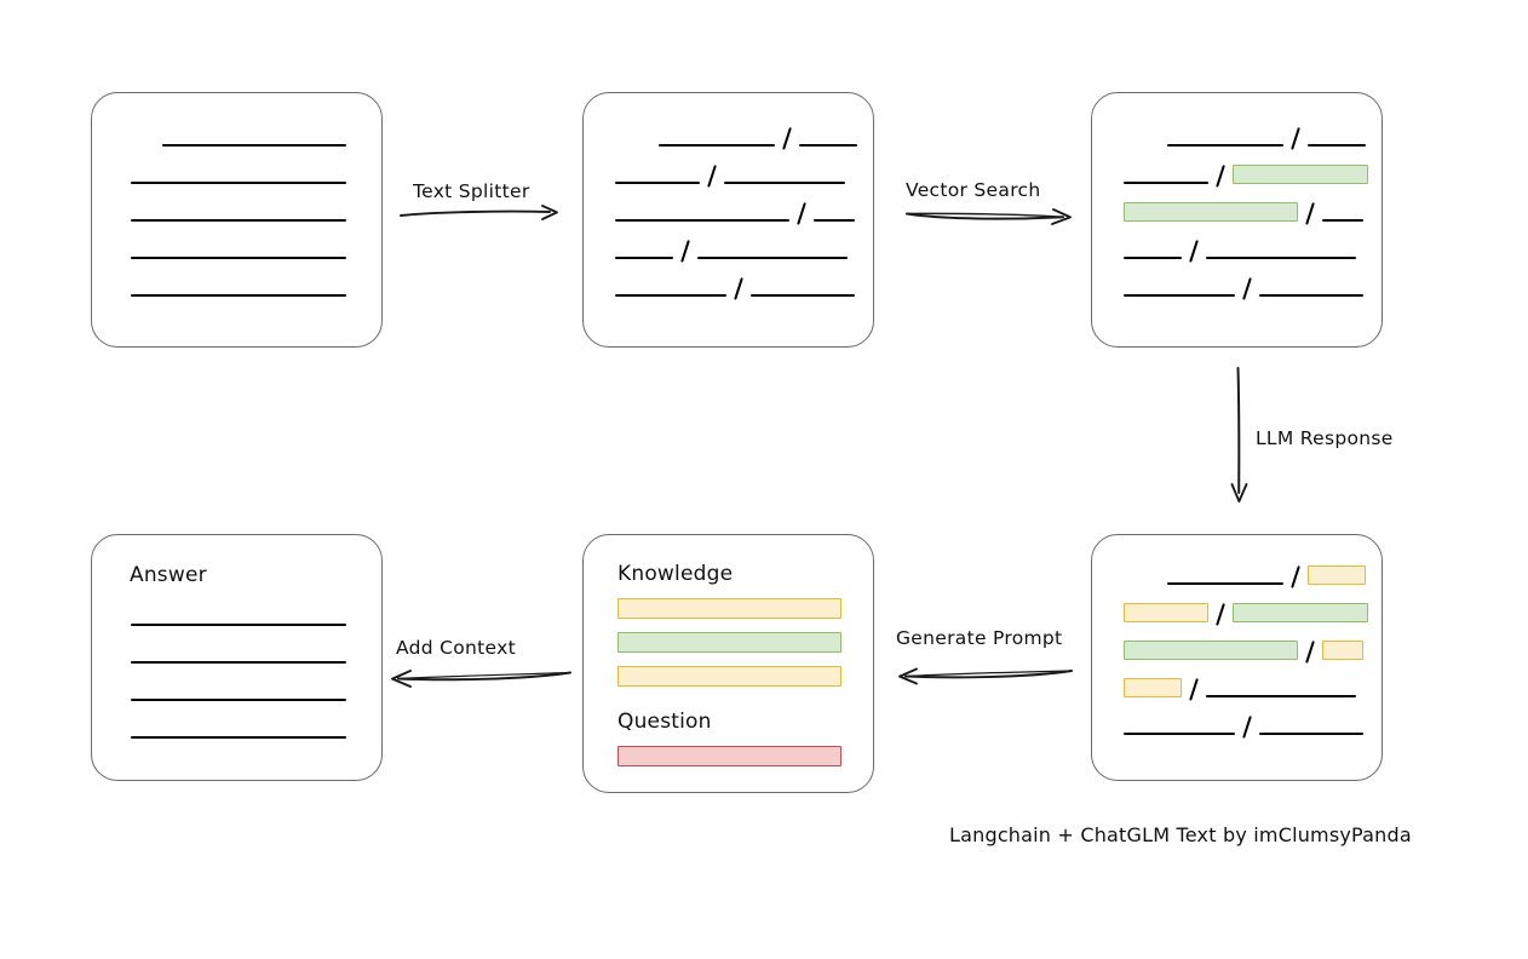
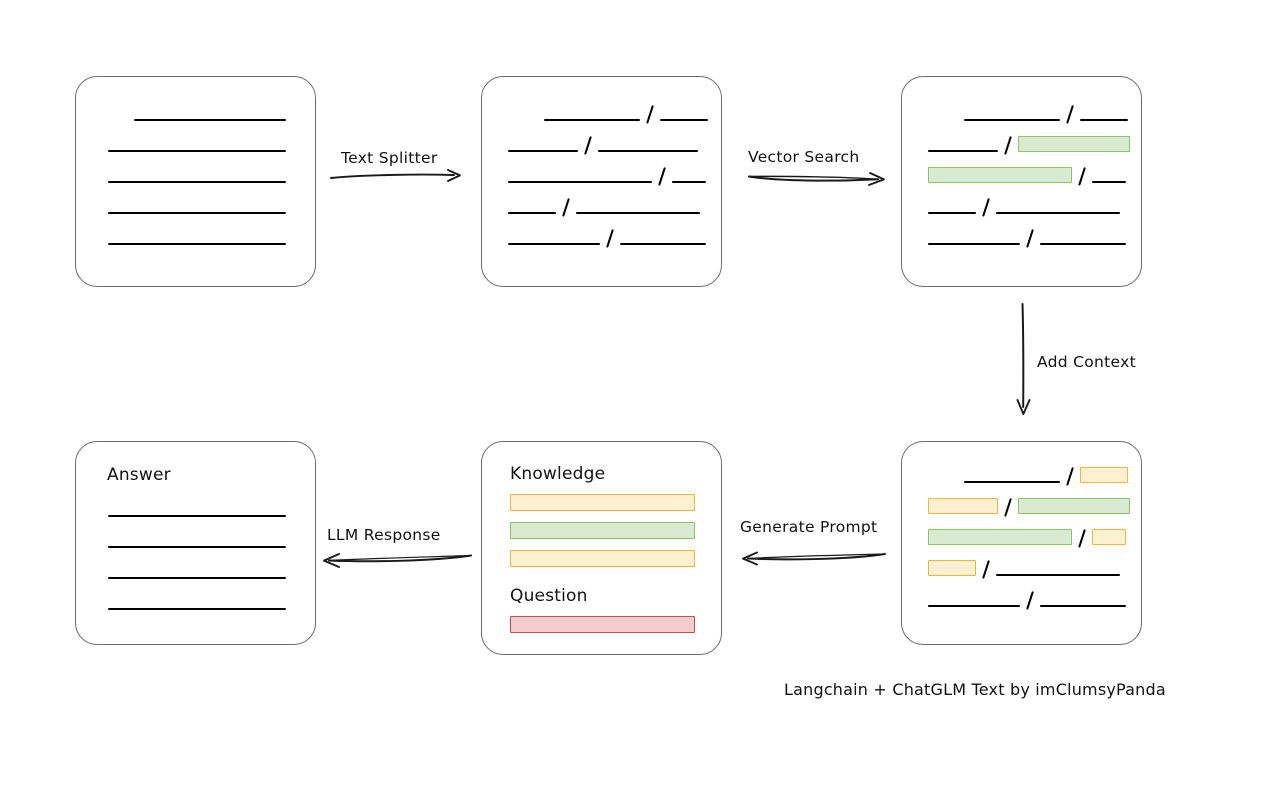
  Text Splitter
  Vector Search
- LLM Response
+ Add Context
  Generate Prompt
  Knowledge
  Question
- Add Context
+ LLM Response
  Answer
  Langchain + ChatGLM Text by imClumsyPanda
